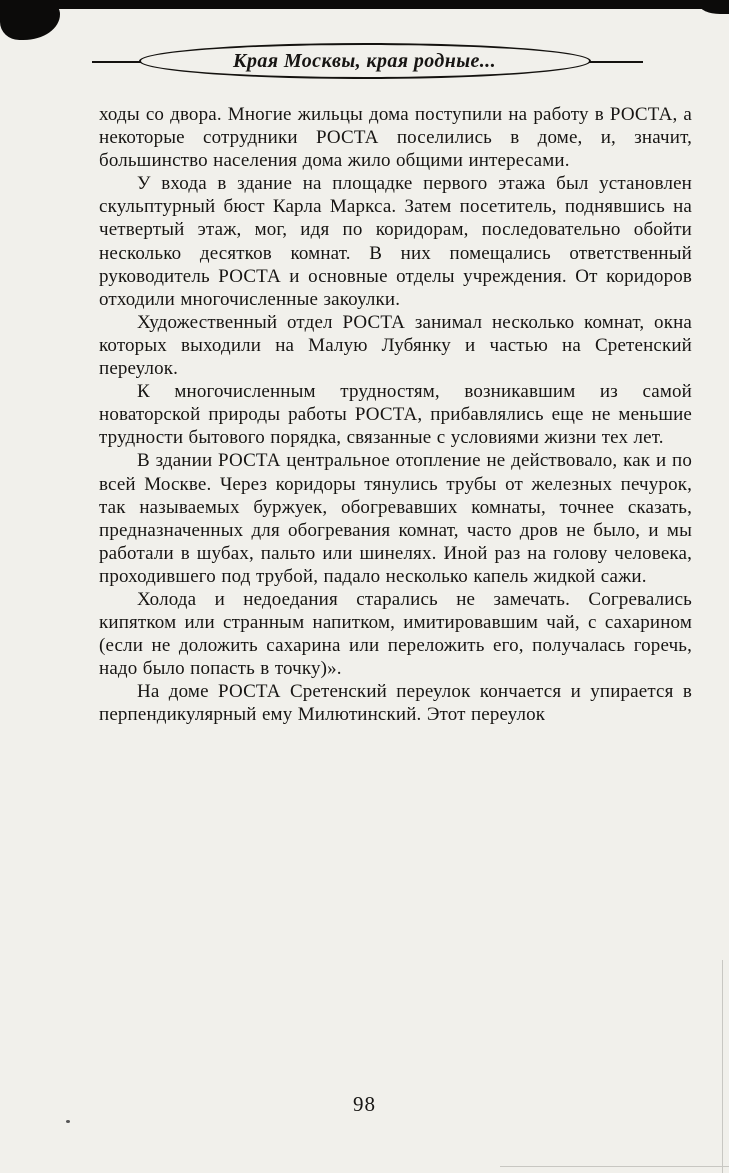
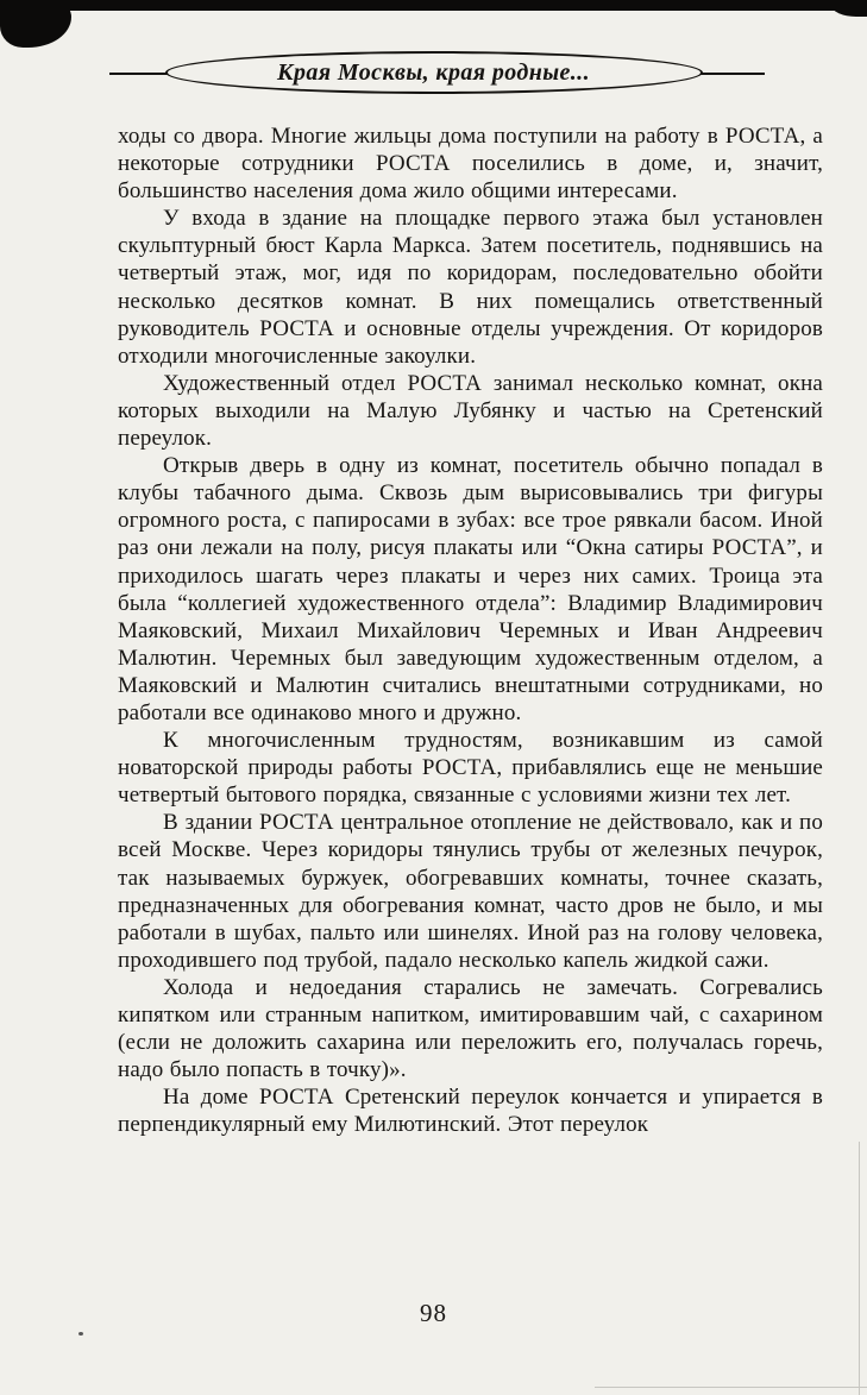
  Края Москвы, края родные...
  ходы со двора. Многие жильцы дома поступили на работу в РОСТА, а некоторые сотрудники РОСТА поселились в доме, и, значит, большинство населения дома жило общими интересами.
  У входа в здание на площадке первого этажа был установлен скульптурный бюст Карла Маркса. Затем посетитель, поднявшись на четвертый этаж, мог, идя по коридорам, последовательно обойти несколько десятков комнат. В них помещались ответственный руководитель РОСТА и основные отделы учреждения. От коридоров отходили многочисленные закоулки.
  Художественный отдел РОСТА занимал несколько комнат, окна которых выходили на Малую Лубянку и частью на Сретенский переулок.
+ Открыв дверь в одну из комнат, посетитель обычно попадал в клубы табачного дыма. Сквозь дым вырисовывались три фигуры огромного роста, с папиросами в зубах: все трое рявкали басом. Иной раз они лежали на полу, рисуя плакаты или “Окна сатиры РОСТА”, и приходилось шагать через плакаты и через них самих. Троица эта была “коллегией художественного отдела”: Владимир Владимирович Маяковский, Михаил Михайлович Черемных и Иван Андреевич Малютин. Черемных был заведующим художественным отделом, а Маяковский и Малютин считались внештатными сотрудниками, но работали все одинаково много и дружно.
- К многочисленным трудностям, возникавшим из самой новаторской природы работы РОСТА, прибавлялись еще не меньшие трудности бытового порядка, связанные с условиями жизни тех лет.
+ К многочисленным трудностям, возникавшим из самой новаторской природы работы РОСТА, прибавлялись еще не меньшие четвертый бытового порядка, связанные с условиями жизни тех лет.
  В здании РОСТА центральное отопление не действовало, как и по всей Москве. Через коридоры тянулись трубы от железных печурок, так называемых буржуек, обогревавших комнаты, точнее сказать, предназначенных для обогревания комнат, часто дров не было, и мы работали в шубах, пальто или шинелях. Иной раз на голову человека, проходившего под трубой, падало несколько капель жидкой сажи.
  Холода и недоедания старались не замечать. Согревались кипятком или странным напитком, имитировавшим чай, с сахарином (если не доложить сахарина или переложить его, получалась горечь, надо было попасть в точку)».
  На доме РОСТА Сретенский переулок кончается и упирается в перпендикулярный ему Милютинский. Этот переулок
  98
